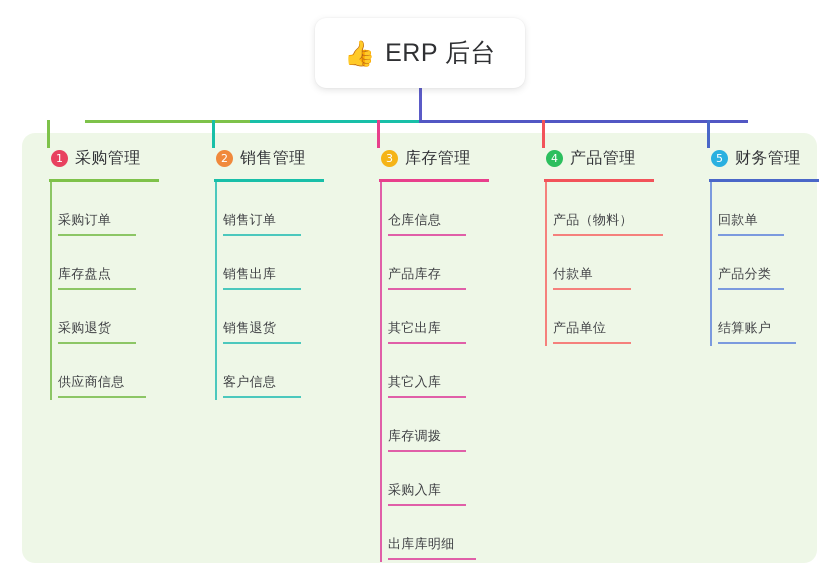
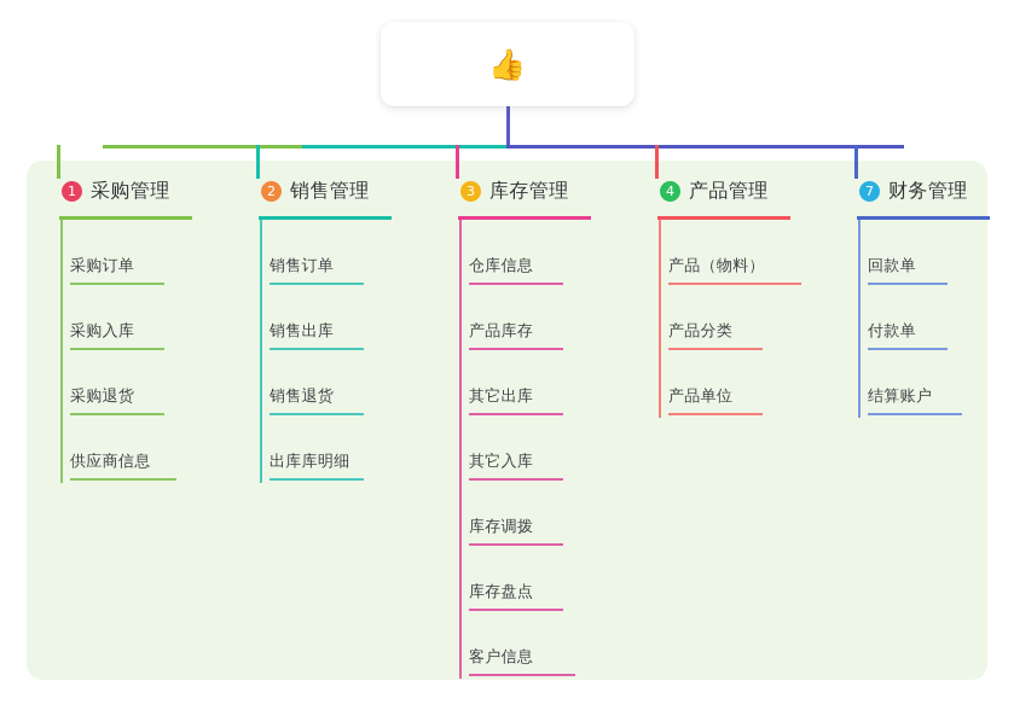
  👍
- ERP 后台
  1
  采购管理
  采购订单
- 库存盘点
+ 采购入库
  采购退货
  供应商信息
  2
  销售管理
  销售订单
  销售出库
  销售退货
- 客户信息
+ 出库库明细
  3
  库存管理
  仓库信息
  产品库存
  其它出库
  其它入库
  库存调拨
- 采购入库
+ 库存盘点
- 出库库明细
+ 客户信息
  4
  产品管理
  产品（物料）
- 付款单
+ 产品分类
  产品单位
- 5
+ 7
  财务管理
  回款单
- 产品分类
+ 付款单
  结算账户
